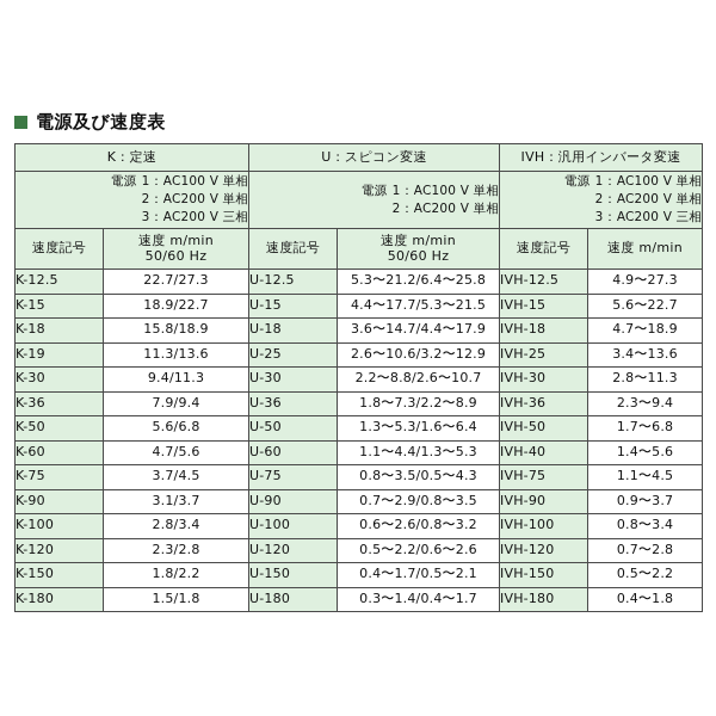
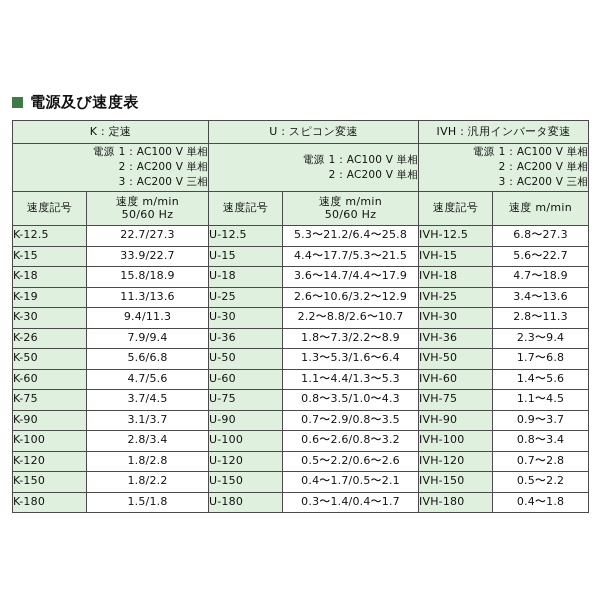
  電源及び速度表
  K：定速	U：スピコン変速	IVH：汎用インバータ変速
  電源 1：AC100 V 単相 2：AC200 V 単相 3：AC200 V 三相	電源 1：AC100 V 単相 2：AC200 V 単相	電源 1：AC100 V 単相 2：AC200 V 単相 3：AC200 V 三相
  速度記号	速度 m/min 50/60 Hz	速度記号	速度 m/min 50/60 Hz	速度記号	速度 m/min
- K-12.5	22.7/27.3	U-12.5	5.3〜21.2/6.4〜25.8	IVH-12.5	4.9〜27.3
+ K-12.5	22.7/27.3	U-12.5	5.3〜21.2/6.4〜25.8	IVH-12.5	6.8〜27.3
- K-15	18.9/22.7	U-15	4.4〜17.7/5.3〜21.5	IVH-15	5.6〜22.7
+ K-15	33.9/22.7	U-15	4.4〜17.7/5.3〜21.5	IVH-15	5.6〜22.7
  K-18	15.8/18.9	U-18	3.6〜14.7/4.4〜17.9	IVH-18	4.7〜18.9
  K-19	11.3/13.6	U-25	2.6〜10.6/3.2〜12.9	IVH-25	3.4〜13.6
  K-30	9.4/11.3	U-30	2.2〜8.8/2.6〜10.7	IVH-30	2.8〜11.3
- K-36	7.9/9.4	U-36	1.8〜7.3/2.2〜8.9	IVH-36	2.3〜9.4
+ K-26	7.9/9.4	U-36	1.8〜7.3/2.2〜8.9	IVH-36	2.3〜9.4
  K-50	5.6/6.8	U-50	1.3〜5.3/1.6〜6.4	IVH-50	1.7〜6.8
- K-60	4.7/5.6	U-60	1.1〜4.4/1.3〜5.3	IVH-40	1.4〜5.6
+ K-60	4.7/5.6	U-60	1.1〜4.4/1.3〜5.3	IVH-60	1.4〜5.6
- K-75	3.7/4.5	U-75	0.8〜3.5/0.5〜4.3	IVH-75	1.1〜4.5
+ K-75	3.7/4.5	U-75	0.8〜3.5/1.0〜4.3	IVH-75	1.1〜4.5
  K-90	3.1/3.7	U-90	0.7〜2.9/0.8〜3.5	IVH-90	0.9〜3.7
  K-100	2.8/3.4	U-100	0.6〜2.6/0.8〜3.2	IVH-100	0.8〜3.4
- K-120	2.3/2.8	U-120	0.5〜2.2/0.6〜2.6	IVH-120	0.7〜2.8
+ K-120	1.8/2.8	U-120	0.5〜2.2/0.6〜2.6	IVH-120	0.7〜2.8
  K-150	1.8/2.2	U-150	0.4〜1.7/0.5〜2.1	IVH-150	0.5〜2.2
  K-180	1.5/1.8	U-180	0.3〜1.4/0.4〜1.7	IVH-180	0.4〜1.8
